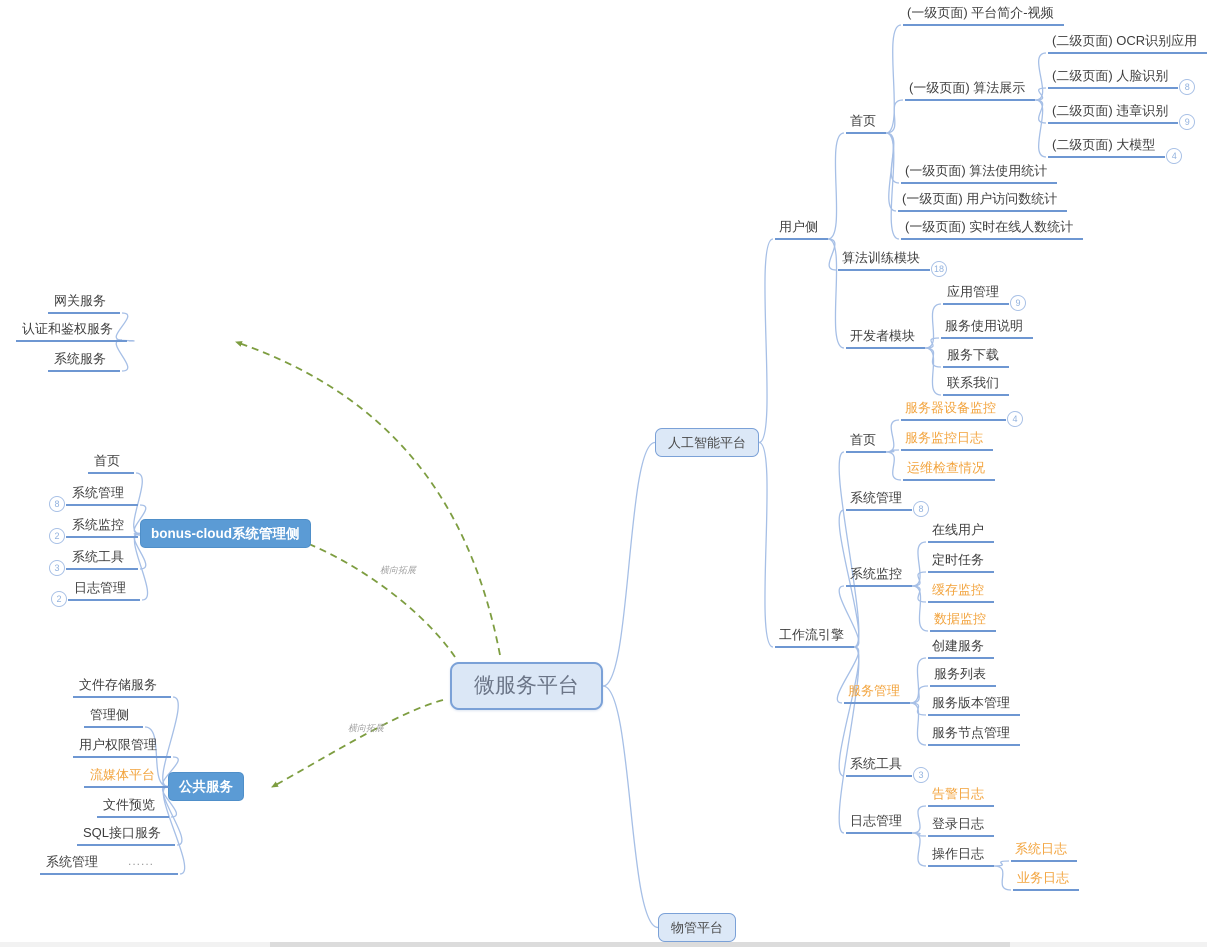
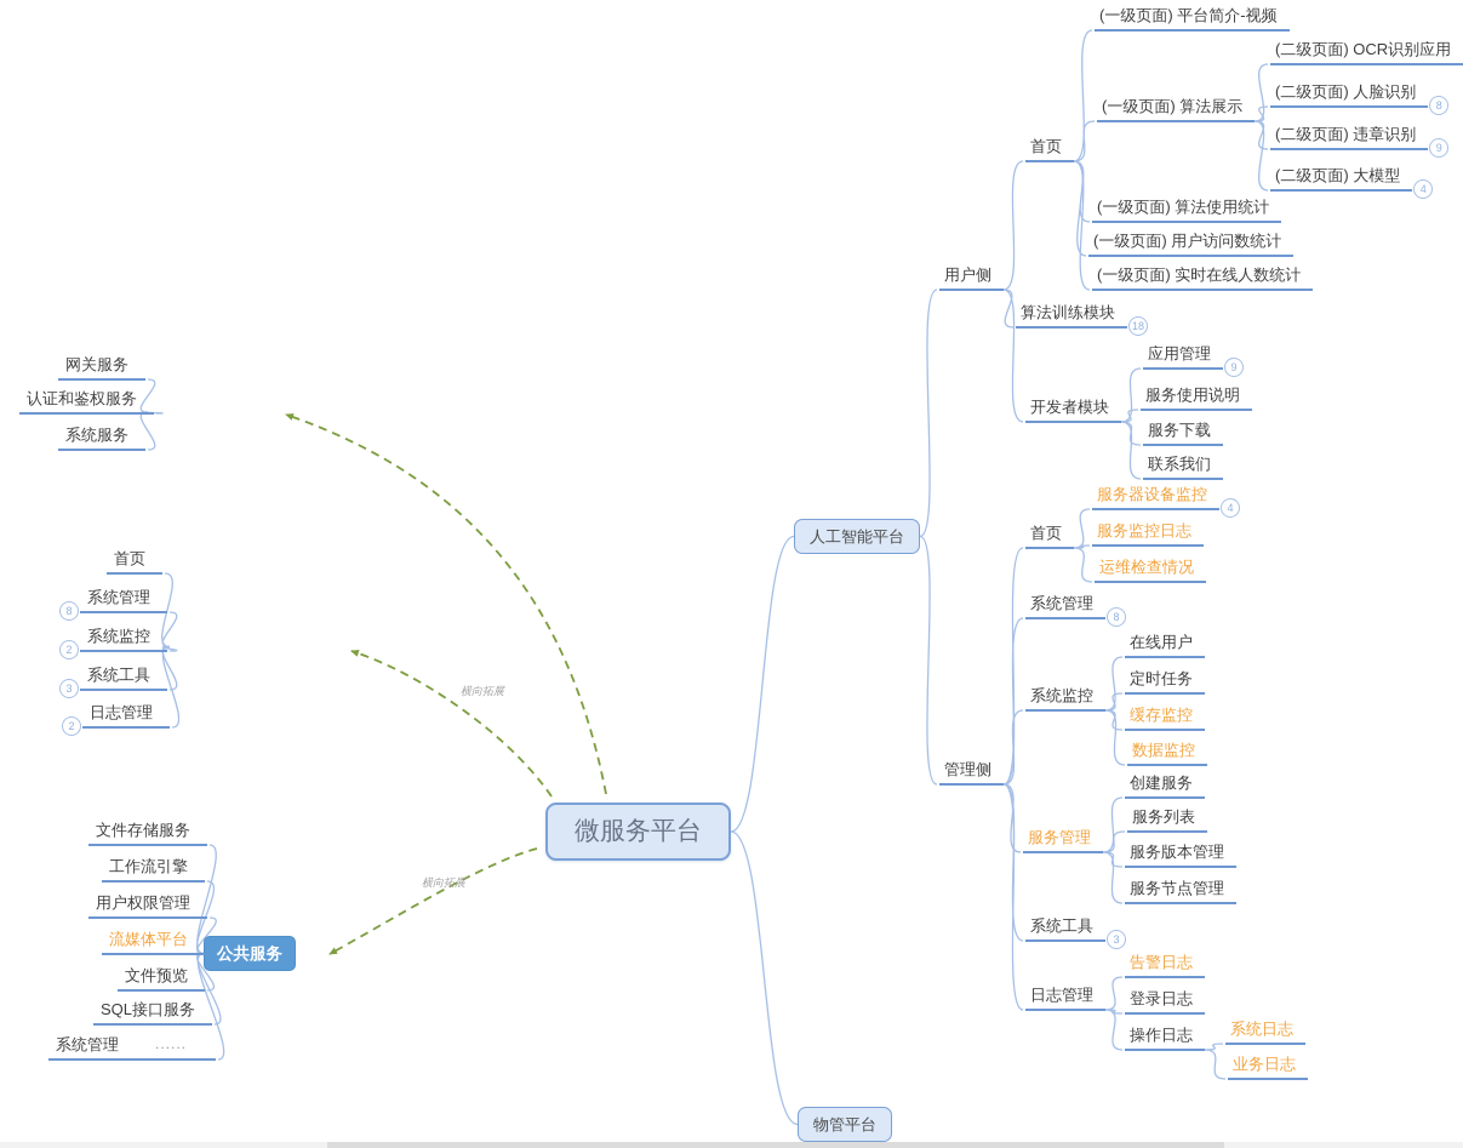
  横向拓展
  横向拓展
  微服务平台
  人工智能平台
  物管平台
  用户侧
- 工作流引擎
+ 管理侧
  首页
  (一级页面) 平台简介-视频
  (一级页面) 算法展示
  (二级页面) OCR识别应用
  (二级页面) 人脸识别
  8
  (二级页面) 违章识别
  9
  (二级页面) 大模型
  4
  (一级页面) 算法使用统计
  (一级页面) 用户访问数统计
  (一级页面) 实时在线人数统计
  算法训练模块
  18
  开发者模块
  应用管理
  9
  服务使用说明
  服务下载
  联系我们
  首页
  服务器设备监控
  4
  服务监控日志
  运维检查情况
  系统管理
  8
  系统监控
  在线用户
  定时任务
  缓存监控
  数据监控
  服务管理
  创建服务
  服务列表
  服务版本管理
  服务节点管理
  系统工具
  3
  日志管理
  告警日志
  登录日志
  操作日志
  系统日志
  业务日志
  网关服务
  认证和鉴权服务
  系统服务
- bonus-cloud系统管理侧
  首页
  系统管理
  8
  系统监控
  2
  系统工具
  3
  日志管理
  2
  公共服务
  文件存储服务
- 管理侧
+ 工作流引擎
  用户权限管理
  流媒体平台
  文件预览
  SQL接口服务
  系统管理
  ......
